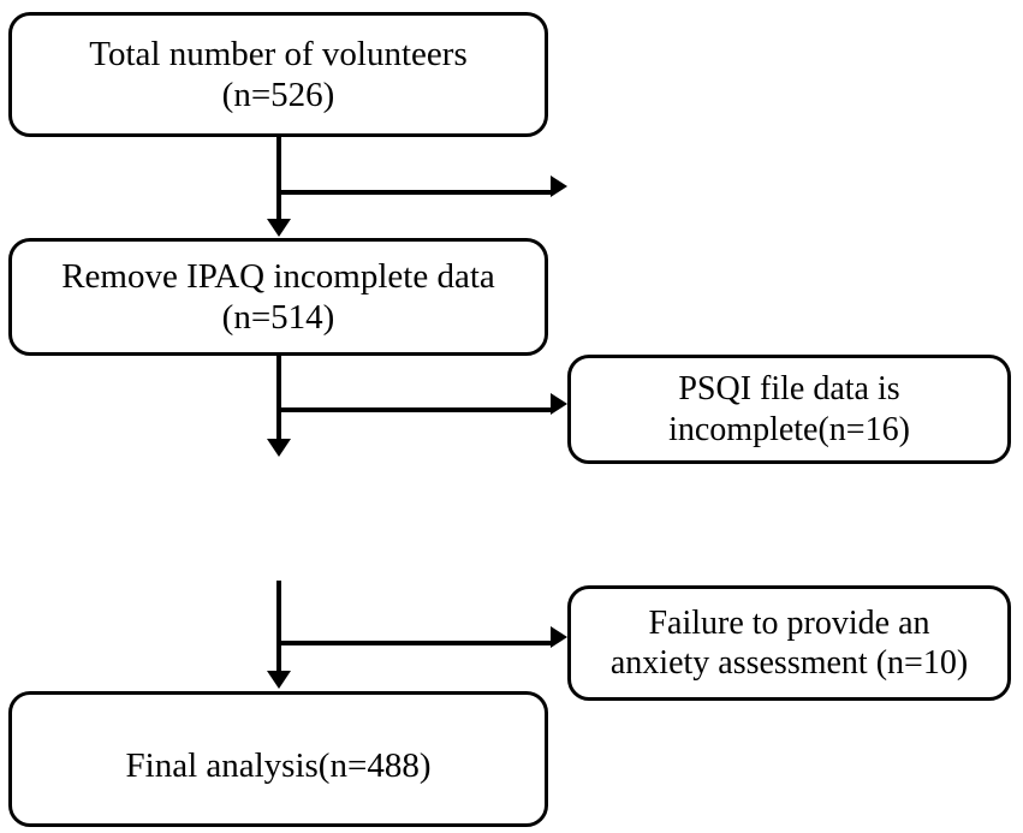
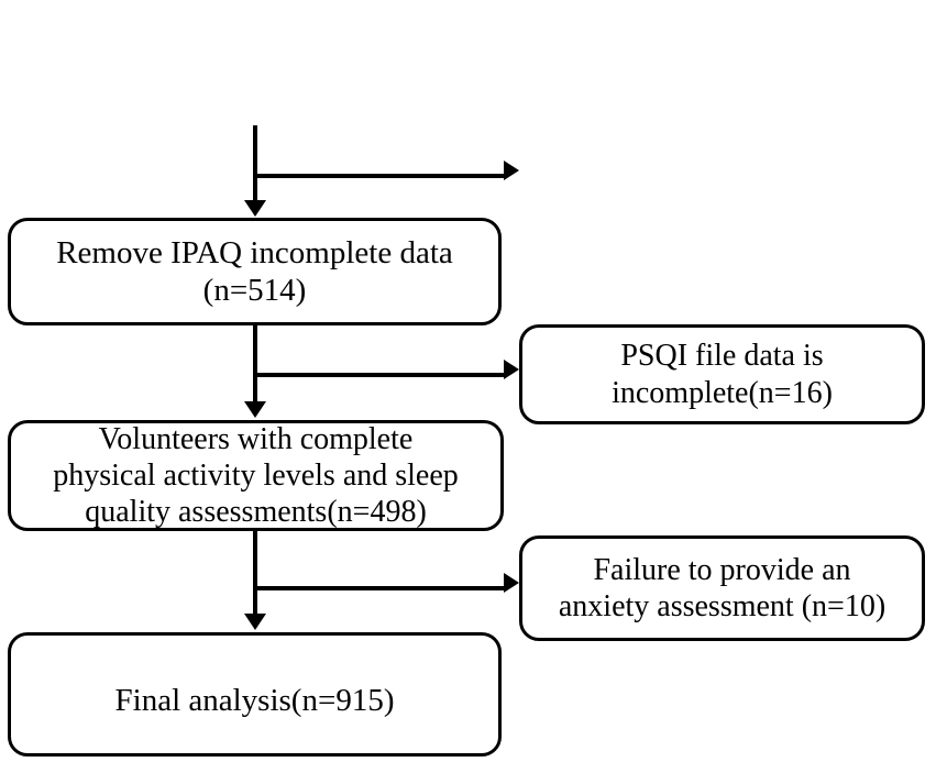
- Total number of volunteers
- (n=526)
  Remove IPAQ incomplete data
  (n=514)
+ Volunteers with complete
+ physical activity levels and sleep
+ quality assessments(n=498)
- Final analysis(n=488)
+ Final analysis(n=915)
  PSQI file data is
  incomplete(n=16)
  Failure to provide an
  anxiety assessment (n=10)
